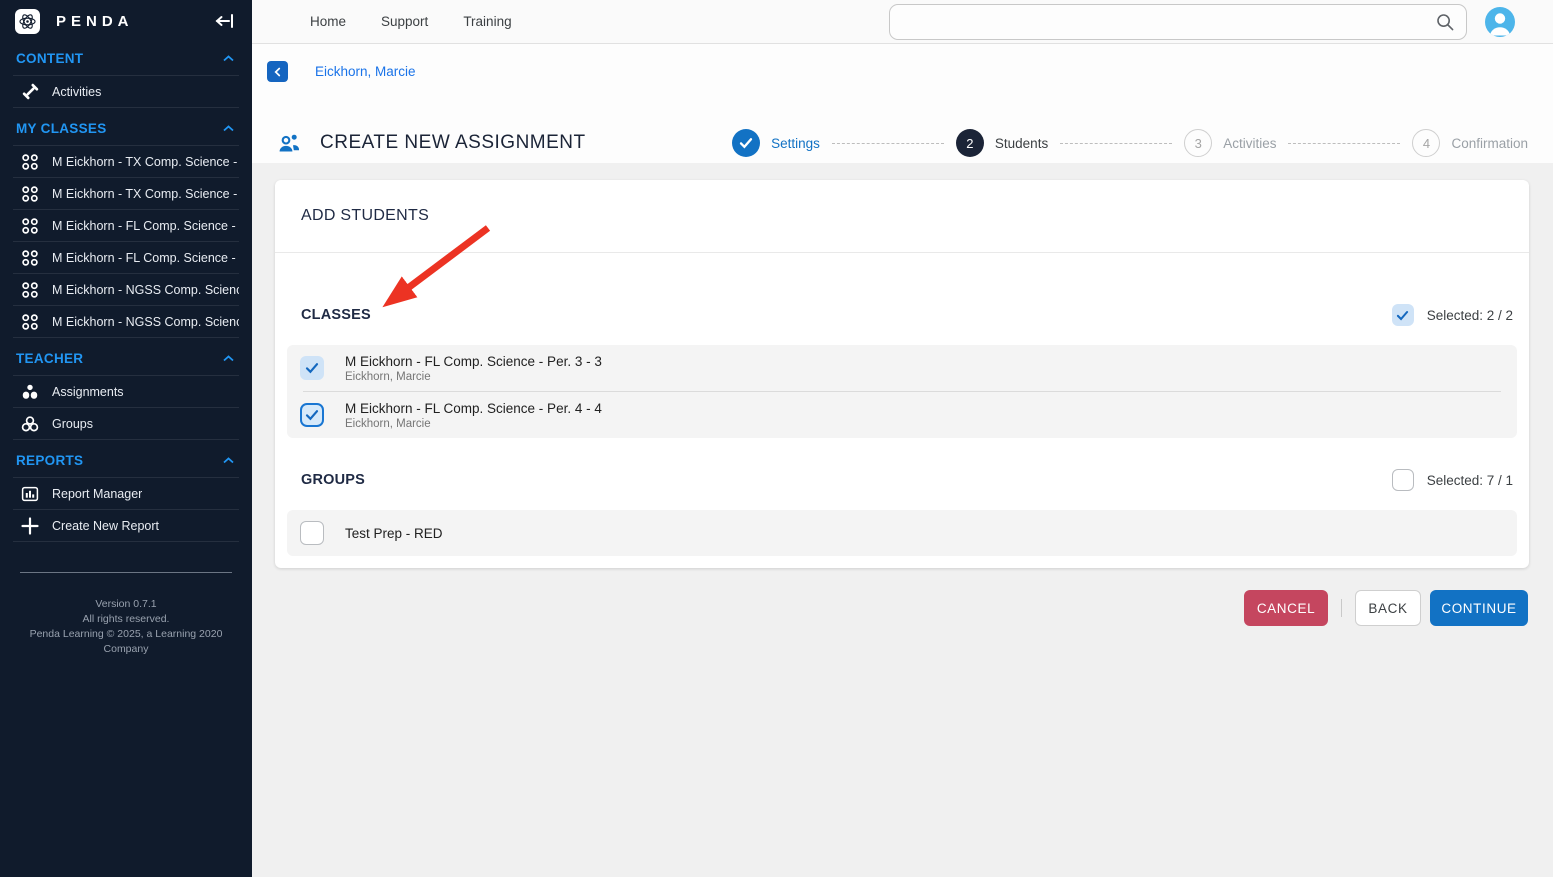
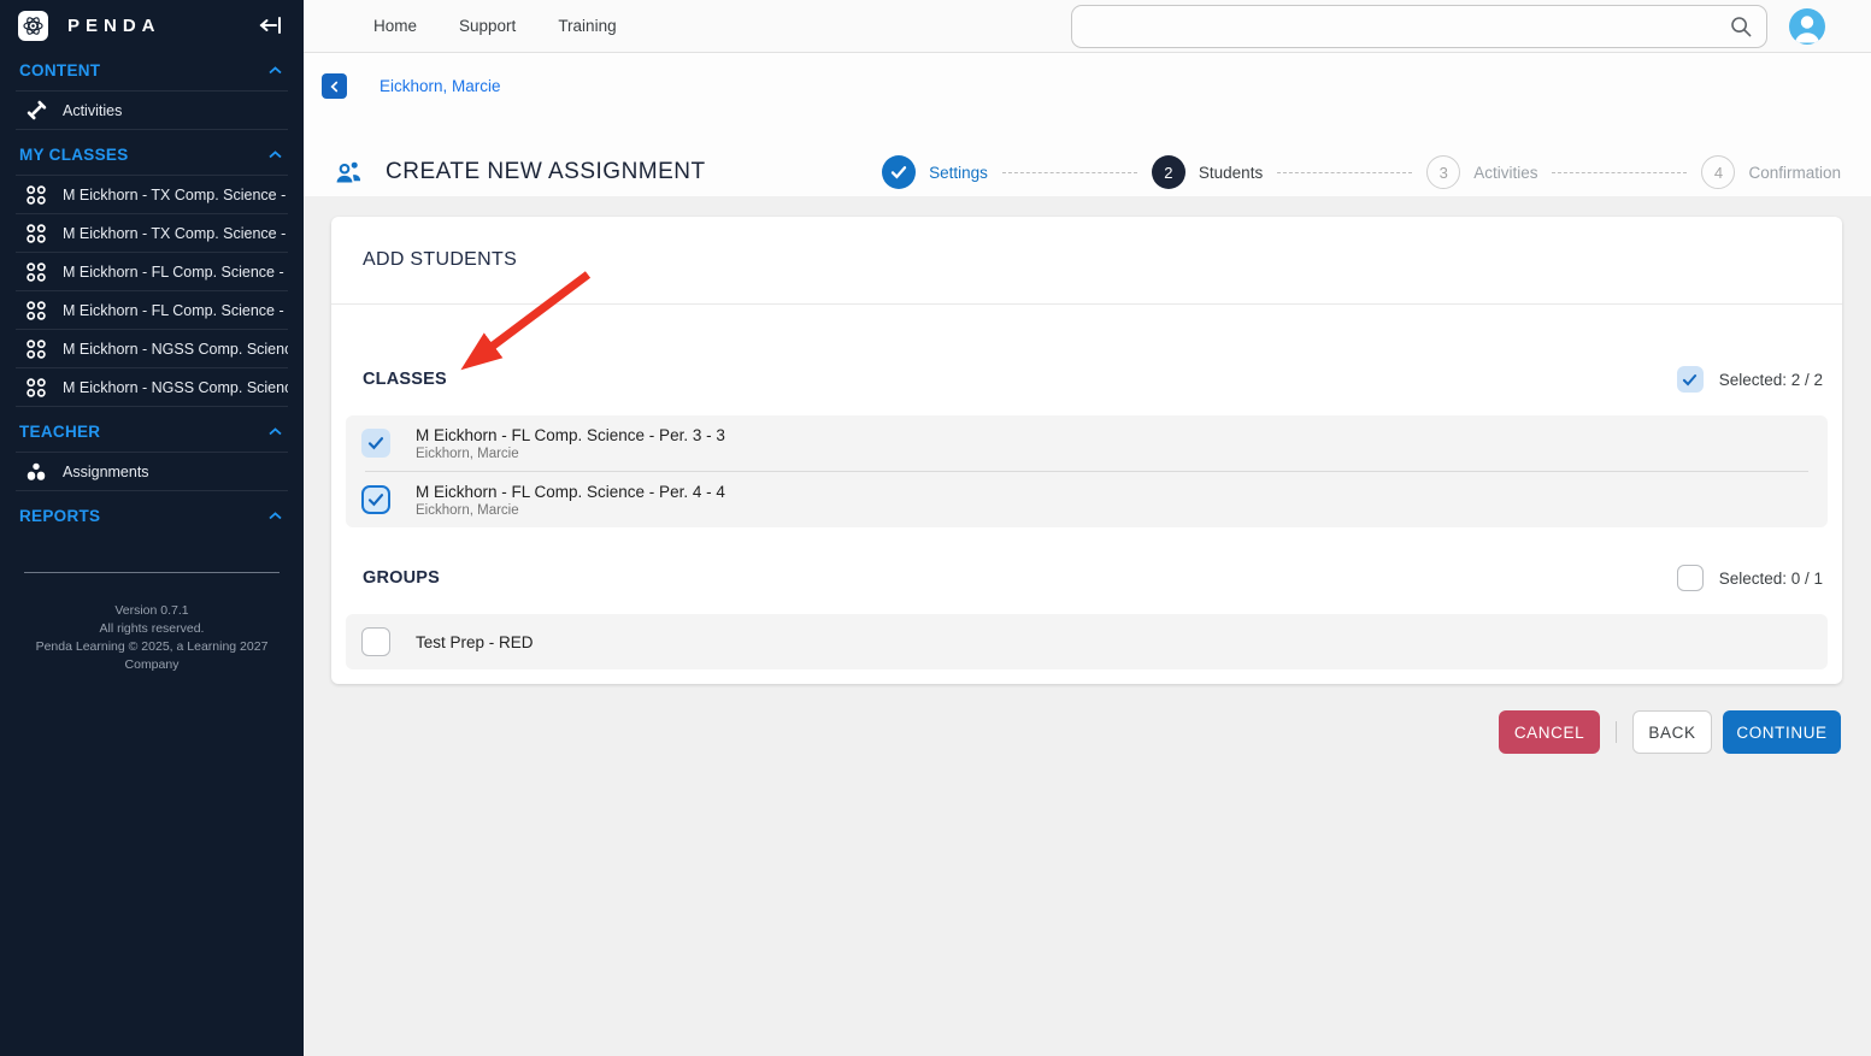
  PENDA
  CONTENT
  Activities
  MY CLASSES
  M Eickhorn - TX Comp. Science -
  M Eickhorn - TX Comp. Science -
  M Eickhorn - FL Comp. Science -
  M Eickhorn - FL Comp. Science -
  M Eickhorn - NGSS Comp. Scien
  M Eickhorn - NGSS Comp. Scien
  TEACHER
  Assignments
- Groups
  REPORTS
- Report Manager
- Create New Report
  Version 0.7.1
  All rights reserved.
- Penda Learning © 2025, a Learning 2020
+ Penda Learning © 2025, a Learning 2027
  Company
  Home
  Support
  Training
  Eickhorn, Marcie
  CREATE NEW ASSIGNMENT
  Settings
  2
  Students
  3
  Activities
  4
  Confirmation
  ADD STUDENTS
  CLASSES
  Selected: 2 / 2
  M Eickhorn - FL Comp. Science - Per. 3 - 3
  Eickhorn, Marcie
  M Eickhorn - FL Comp. Science - Per. 4 - 4
  Eickhorn, Marcie
  GROUPS
- Selected: 7 / 1
+ Selected: 0 / 1
  Test Prep - RED
  CANCEL
  BACK
  CONTINUE
